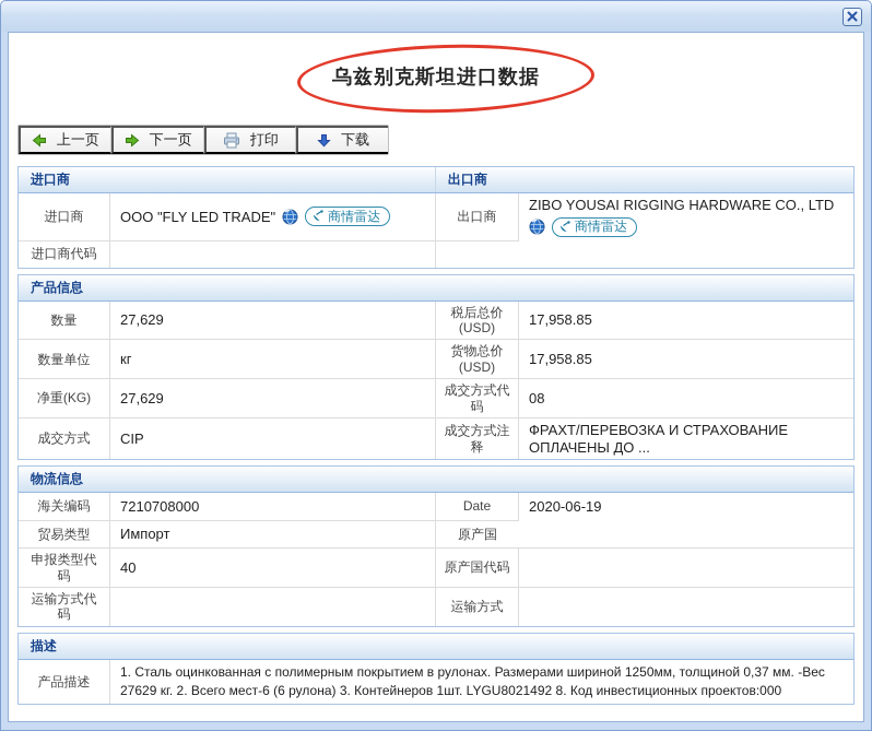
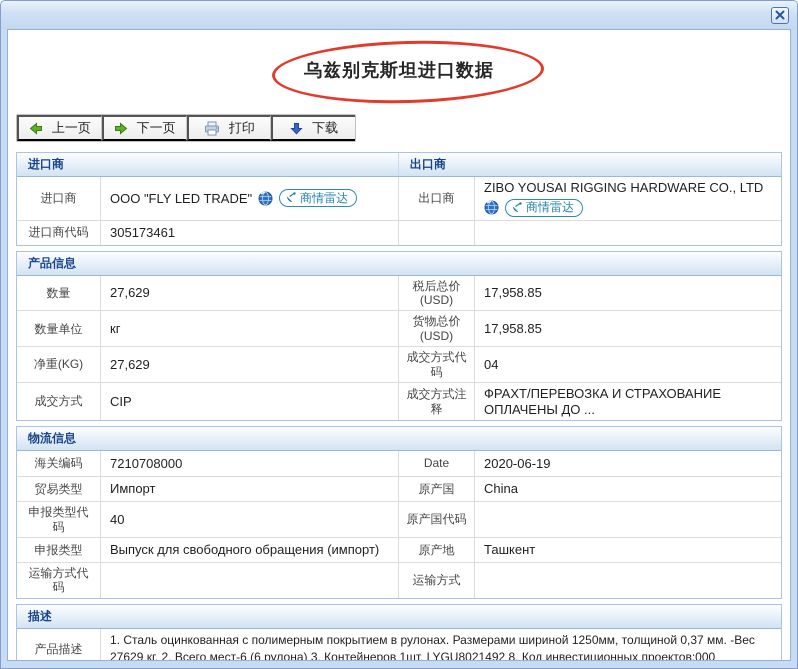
  乌兹别克斯坦进口数据
  上一页
  下一页
  打印
  下载
  进口商
  出口商
  进口商
  OOO "FLY LED TRADE"
  商情雷达
  出口商
  ZIBO YOUSAI RIGGING HARDWARE CO., LTD
  商情雷达
  进口商代码
+ 305173461
  产品信息
  数量
  27,629
  税后总价(USD)
  17,958.85
  数量单位
  кг
  货物总价(USD)
  17,958.85
  净重(KG)
  27,629
  成交方式代码
- 08
+ 04
  成交方式
  CIP
  成交方式注释
  ФРАХТ/ПЕРЕВОЗКА И СТРАХОВАНИЕ ОПЛАЧЕНЫ ДО ...
  物流信息
  海关编码
  7210708000
  Date
  2020-06-19
  贸易类型
  Импорт
  原产国
+ China
  申报类型代码
  40
  原产国代码
+ 申报类型
+ Выпуск для свободного обращения (импорт)
+ 原产地
+ Ташкент
  运输方式代码
  运输方式
  描述
  产品描述
  1. Сталь оцинкованная с полимерным покрытием в рулонах. Размерами шириной 1250мм, толщиной 0,37 мм. -Вес 27629 кг. 2. Всего мест-6 (6 рулона) 3. Контейнеров 1шт. LYGU8021492 8. Код инвестиционных проектов:000
